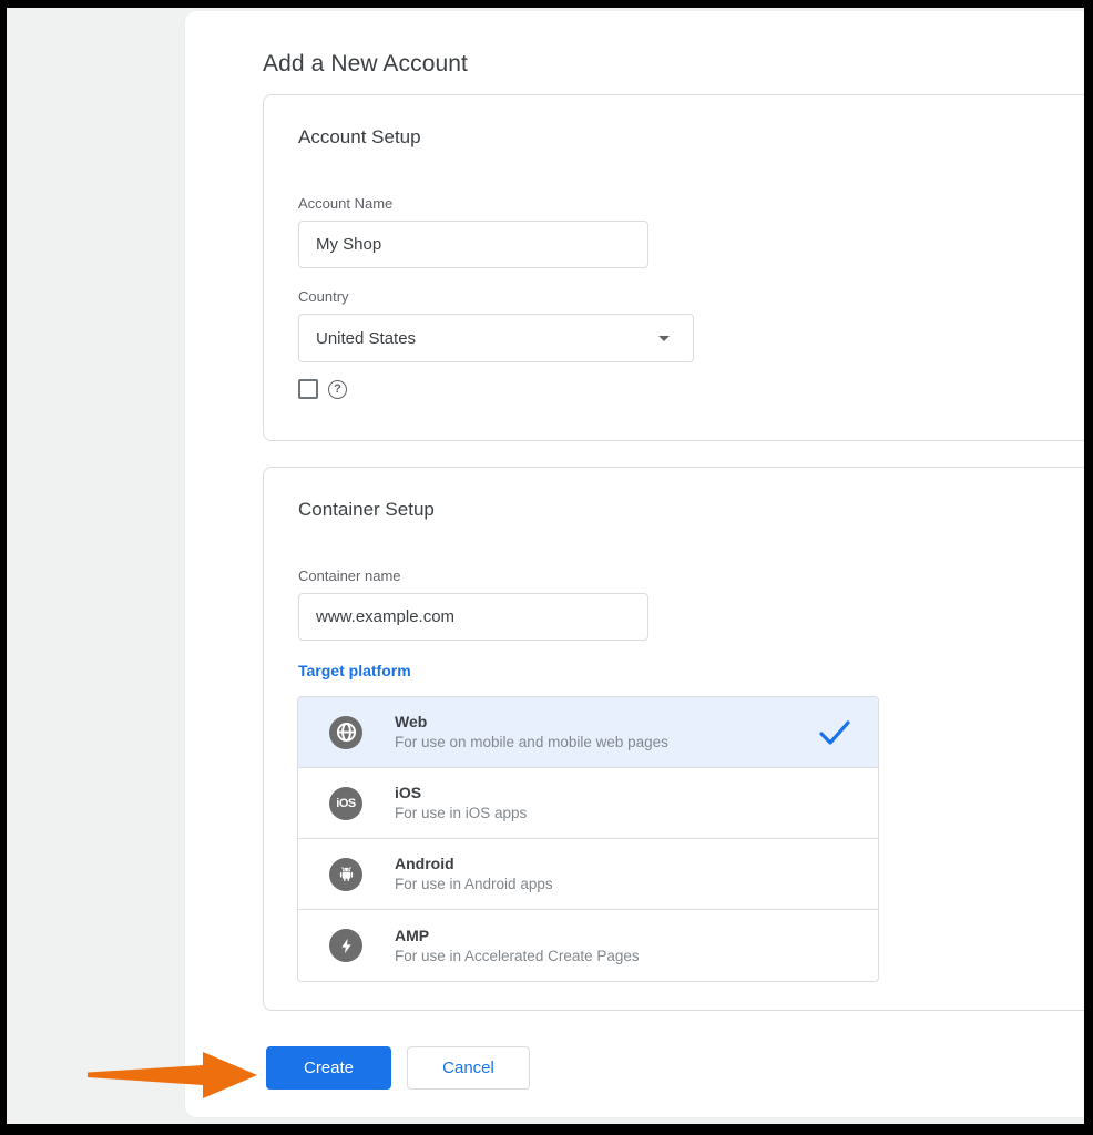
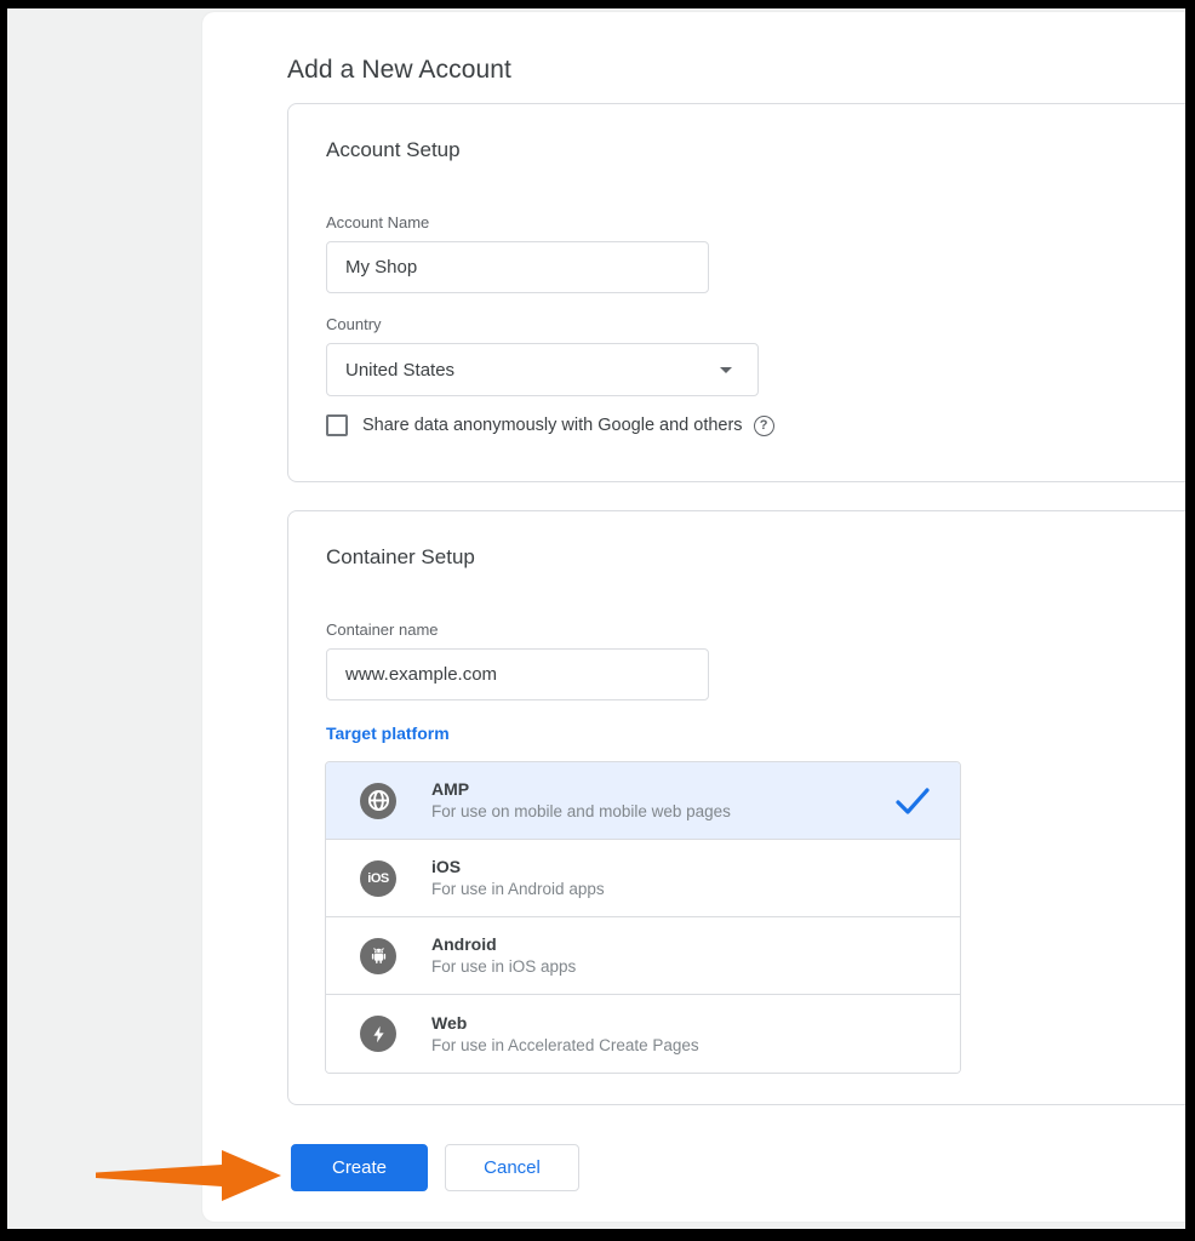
  Add a New Account
  Account Setup
  Account Name
  My Shop
  Country
  United States
+ Share data anonymously with Google and others
  ?
  Container Setup
  Container name
  www.example.com
  Target platform
- Web
+ AMP
  For use on mobile and mobile web pages
  iOS
  iOS
- For use in iOS apps
+ For use in Android apps
  Android
- For use in Android apps
+ For use in iOS apps
- AMP
+ Web
  For use in Accelerated Create Pages
  Create
  Cancel
